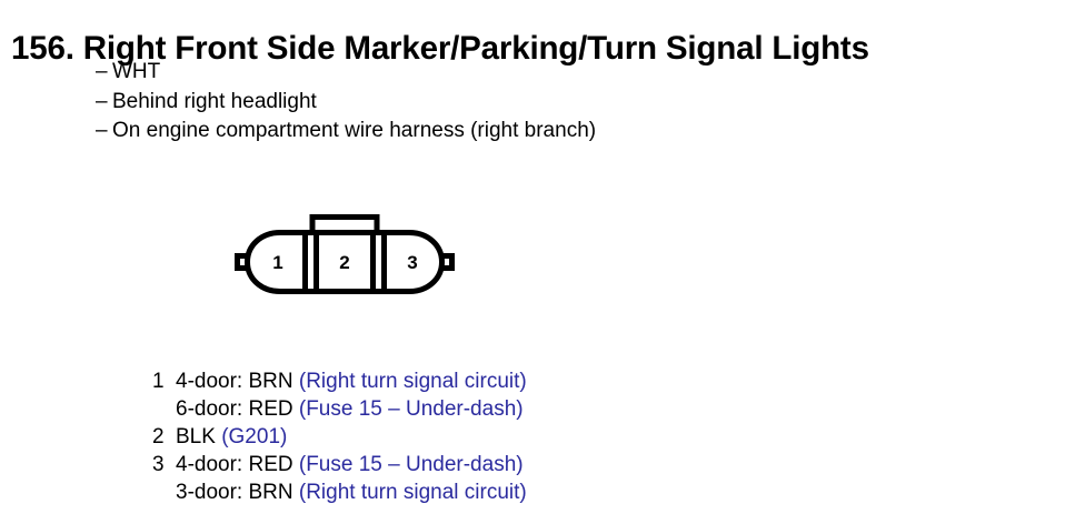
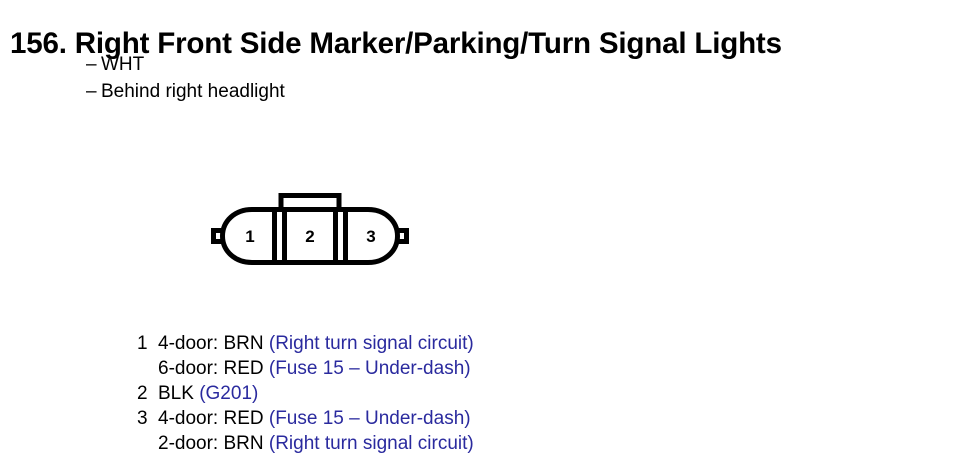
  156. Right Front Side Marker/Parking/Turn Signal Lights
  – WHT
  – Behind right headlight
- – On engine compartment wire harness (right branch)
  1
  2
  3
  1 4-door: BRN (Right turn signal circuit)
  6-door: RED (Fuse 15 – Under-dash)
  2 BLK (G201)
  3 4-door: RED (Fuse 15 – Under-dash)
- 3-door: BRN (Right turn signal circuit)
+ 2-door: BRN (Right turn signal circuit)
